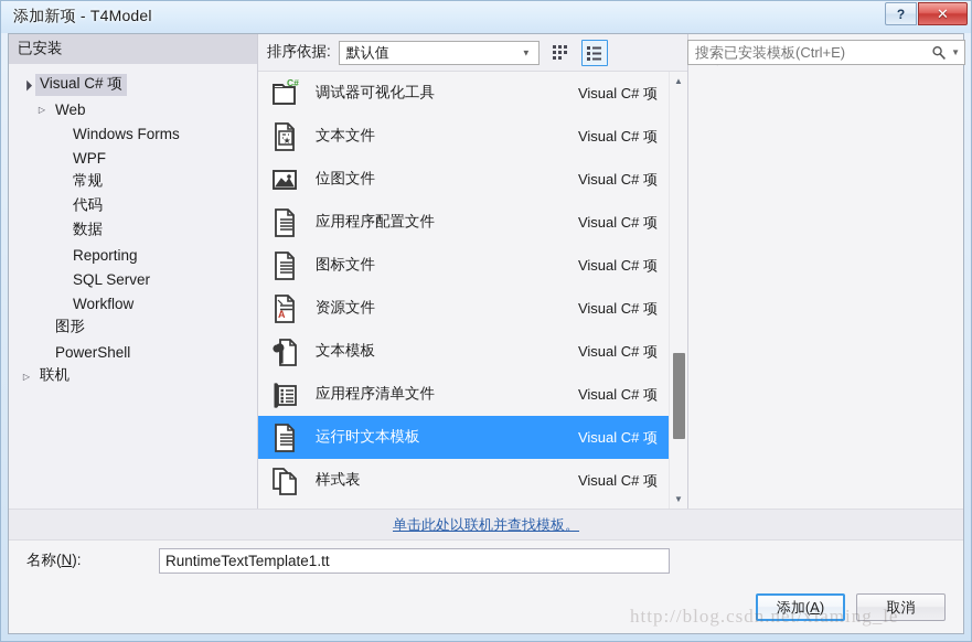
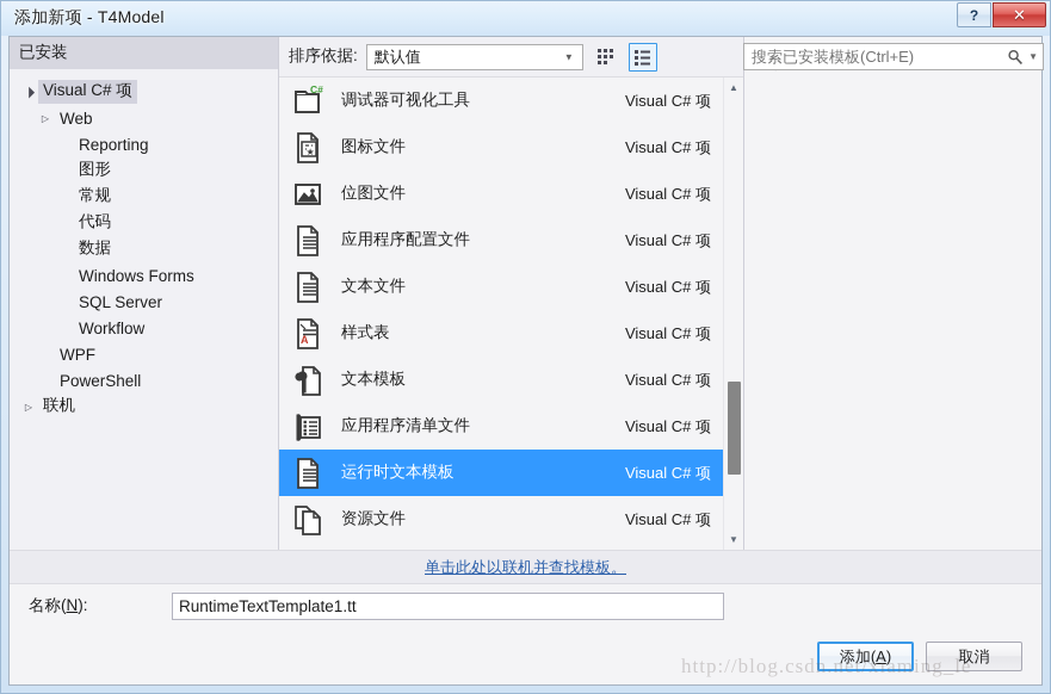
  添加新项 - T4Model
  ?
  ✕
  已安装
  Visual C# 项
  ▷
  Web
- Windows Forms
+ Reporting
- WPF
+ 图形
  常规
  代码
  数据
- Reporting
+ Windows Forms
  SQL Server
  Workflow
- 图形
+ WPF
  PowerShell
  ▷
  联机
  排序依据:
  默认值
  ▼
  C#
  调试器可视化工具
  Visual C# 项
  ★
- 文本文件
+ 图标文件
  Visual C# 项
  位图文件
  Visual C# 项
  应用程序配置文件
  Visual C# 项
- 图标文件
+ 文本文件
  Visual C# 项
  A
- 资源文件
+ 样式表
  Visual C# 项
  文本模板
  Visual C# 项
  应用程序清单文件
  Visual C# 项
  运行时文本模板
  Visual C# 项
- 样式表
+ 资源文件
  Visual C# 项
  ▲
  ▼
  单击此处以联机并查找模板。
  名称(N):
  RuntimeTextTemplate1.tt
  添加(
  A
  )
  取消
  http://blog.csdn.net/xiaming_le
  搜索已安装模板(Ctrl+E)
  ▼
